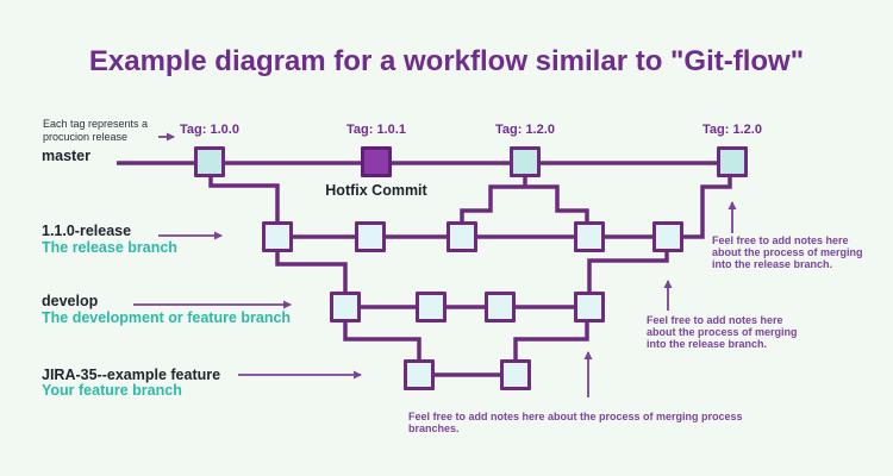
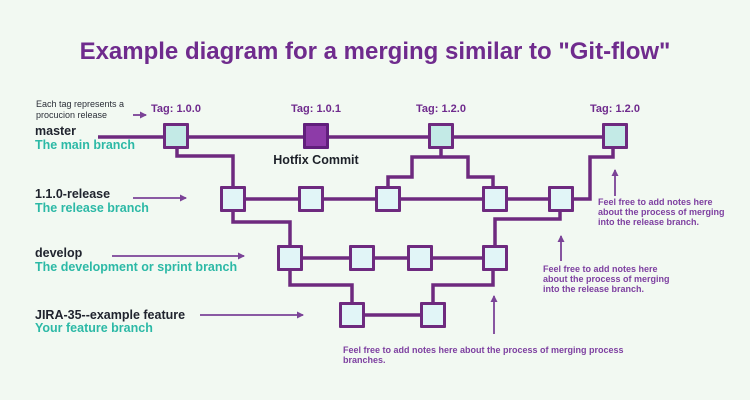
- Example diagram for a workflow similar to "Git-flow"
+ Example diagram for a merging similar to "Git-flow"
  Each tag represents a
  procucion release
  Tag: 1.0.0
  Tag: 1.0.1
  Tag: 1.2.0
  Tag: 1.2.0
  master
+ The main branch
  1.1.0-release
  The release branch
  develop
- The development or feature branch
+ The development or sprint branch
  JIRA-35--example feature
  Your feature branch
  Hotfix Commit
  Feel free to add notes here
  about the process of merging
  into the release branch.
  Feel free to add notes here
  about the process of merging
  into the release branch.
  Feel free to add notes here about the process of merging process branches.
